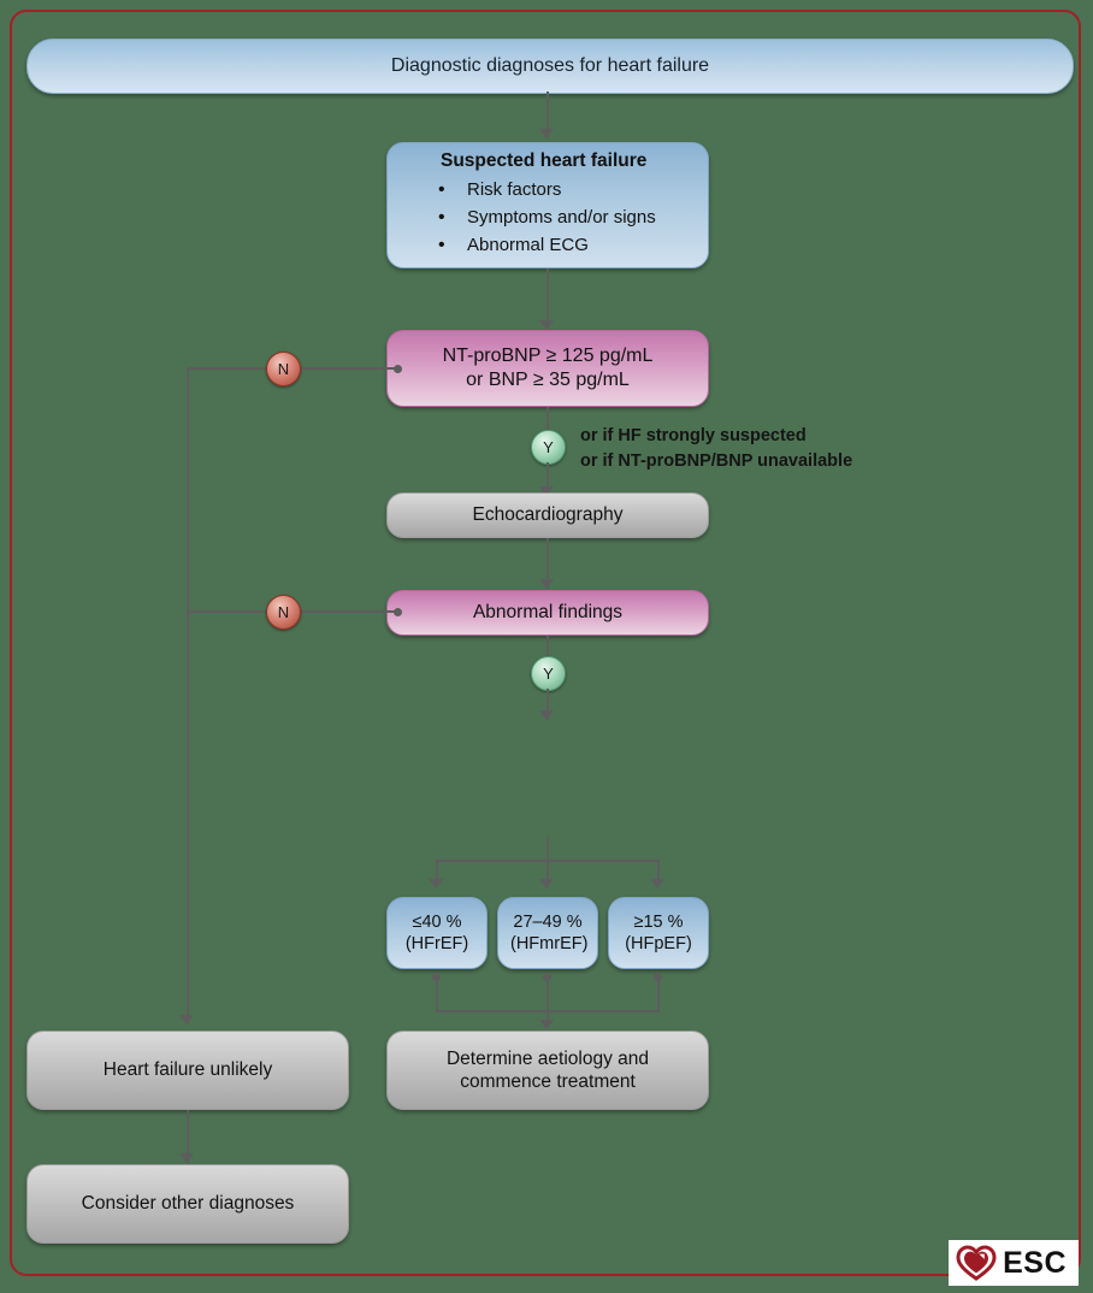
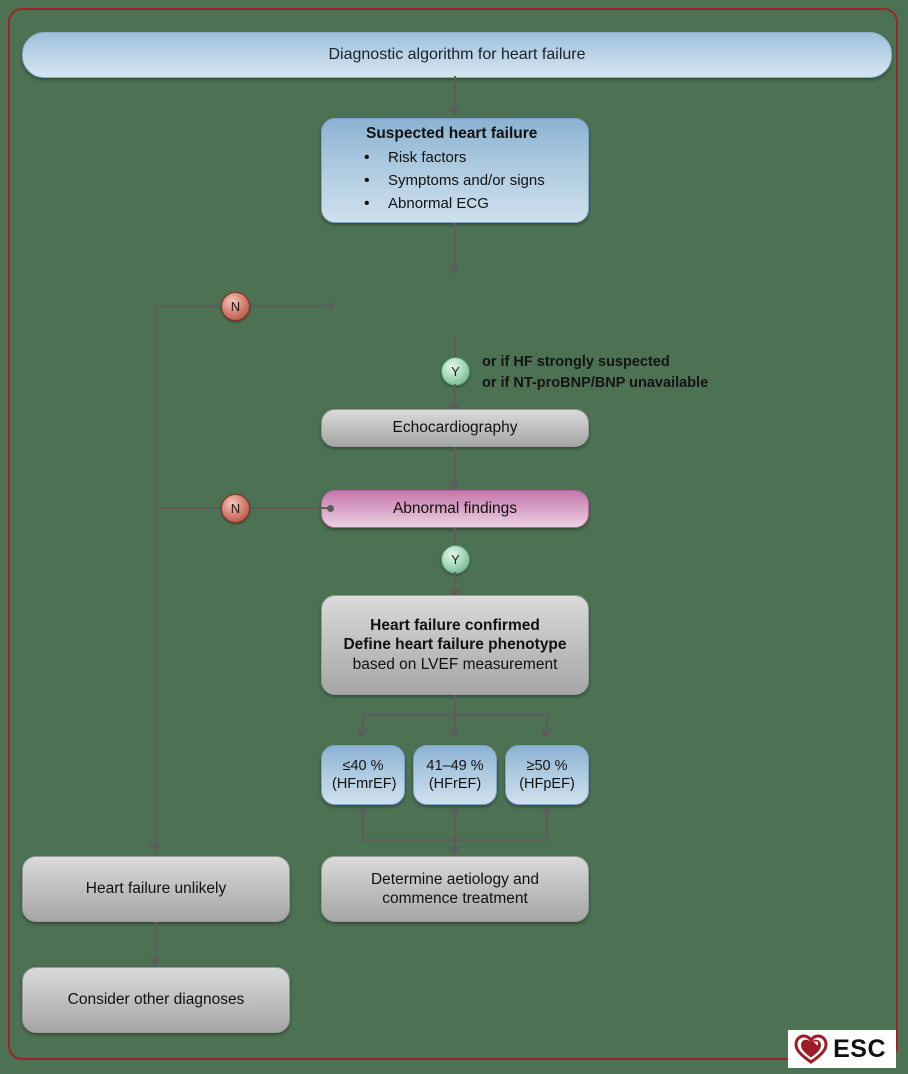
- Diagnostic diagnoses for heart failure
+ Diagnostic algorithm for heart failure
  Suspected heart failure
  Risk factors
  Symptoms and/or signs
  Abnormal ECG
- NT-proBNP ≥ 125 pg/mL
- or BNP ≥ 35 pg/mL
  N
  Y
  or if HF strongly suspected
  or if NT-proBNP/BNP unavailable
  Echocardiography
  Abnormal findings
  N
  Y
+ Heart failure confirmed
+ Define heart failure phenotype
+ based on LVEF measurement
  ≤40 %
- (HFrEF)
+ (HFmrEF)
- 27–49 %
+ 41–49 %
- (HFmrEF)
+ (HFrEF)
- ≥15 %
+ ≥50 %
  (HFpEF)
  Determine aetiology and
  commence treatment
  Heart failure unlikely
  Consider other diagnoses
  ESC
